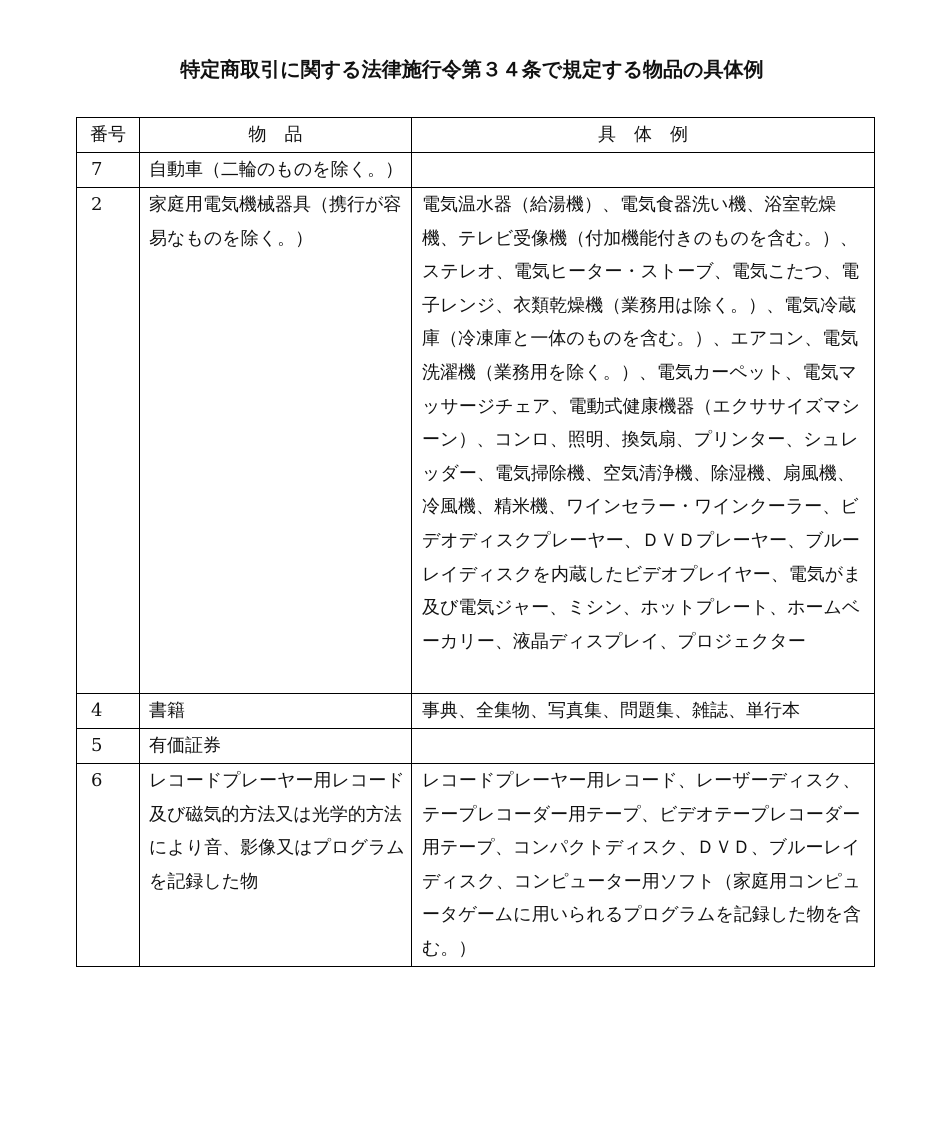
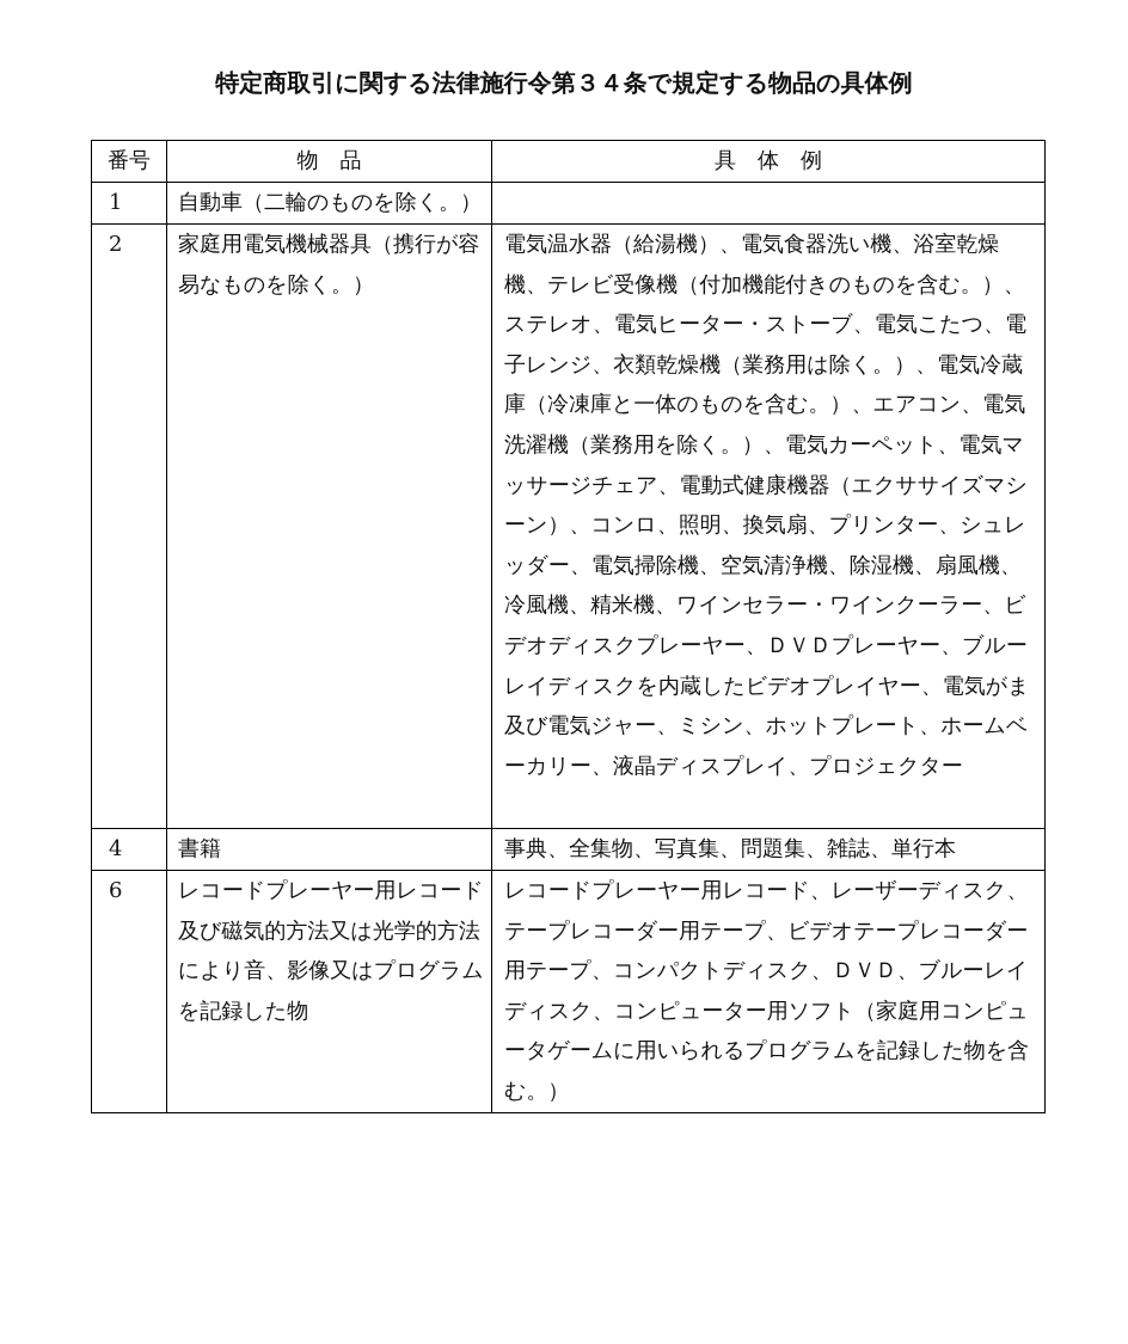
  特定商取引に関する法律施行令第３４条で規定する物品の具体例
  番号	物 品	具 体 例
- 7	自動車（二輪のものを除く。）
+ 1	自動車（二輪のものを除く。）
  2	家庭用電気機械器具（携行が容易なものを除く。）	電気温水器（給湯機）、電気食器洗い機、浴室乾燥機、テレビ受像機（付加機能付きのものを含む。）、ステレオ、電気ヒーター・ストーブ、電気こたつ、電子レンジ、衣類乾燥機（業務用は除く。）、電気冷蔵庫（冷凍庫と一体のものを含む。）、エアコン、電気洗濯機（業務用を除く。）、電気カーペット、電気マッサージチェア、電動式健康機器（エクササイズマシーン）、コンロ、照明、換気扇、プリンター、シュレッダー、電気掃除機、空気清浄機、除湿機、扇風機、冷風機、精米機、ワインセラー・ワインクーラー、ビデオディスクプレーヤー、ＤＶＤプレーヤー、ブルーレイディスクを内蔵したビデオプレイヤー、電気がま及び電気ジャー、ミシン、ホットプレート、ホームベーカリー、液晶ディスプレイ、プロジェクター
  4	書籍	事典、全集物、写真集、問題集、雑誌、単行本
- 5	有価証券
  6	レコードプレーヤー用レコード及び磁気的方法又は光学的方法により音、影像又はプログラムを記録した物	レコードプレーヤー用レコード、レーザーディスク、テープレコーダー用テープ、ビデオテープレコーダー用テープ、コンパクトディスク、ＤＶＤ、ブルーレイディスク、コンピューター用ソフト（家庭用コンピュータゲームに用いられるプログラムを記録した物を含む。）
